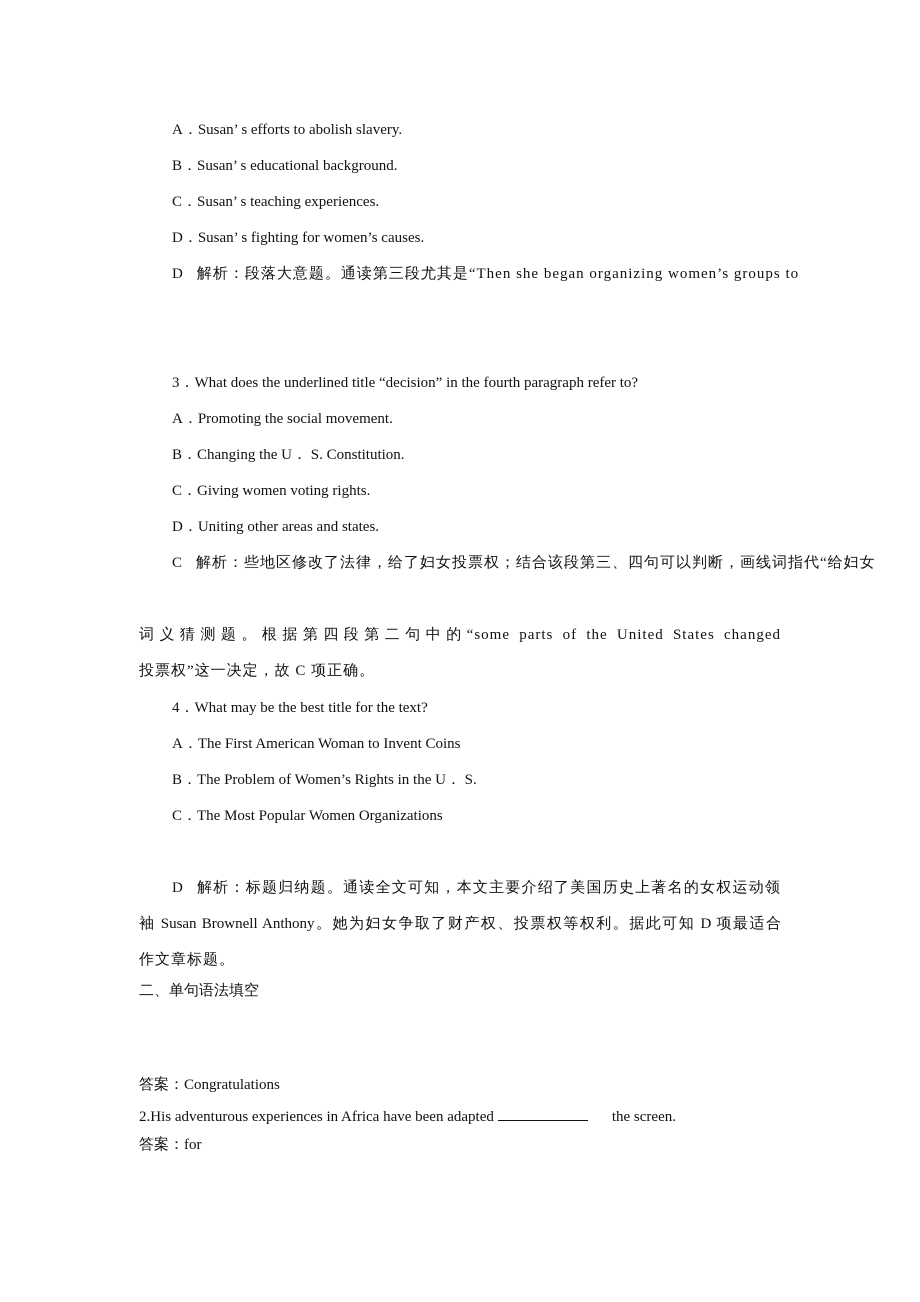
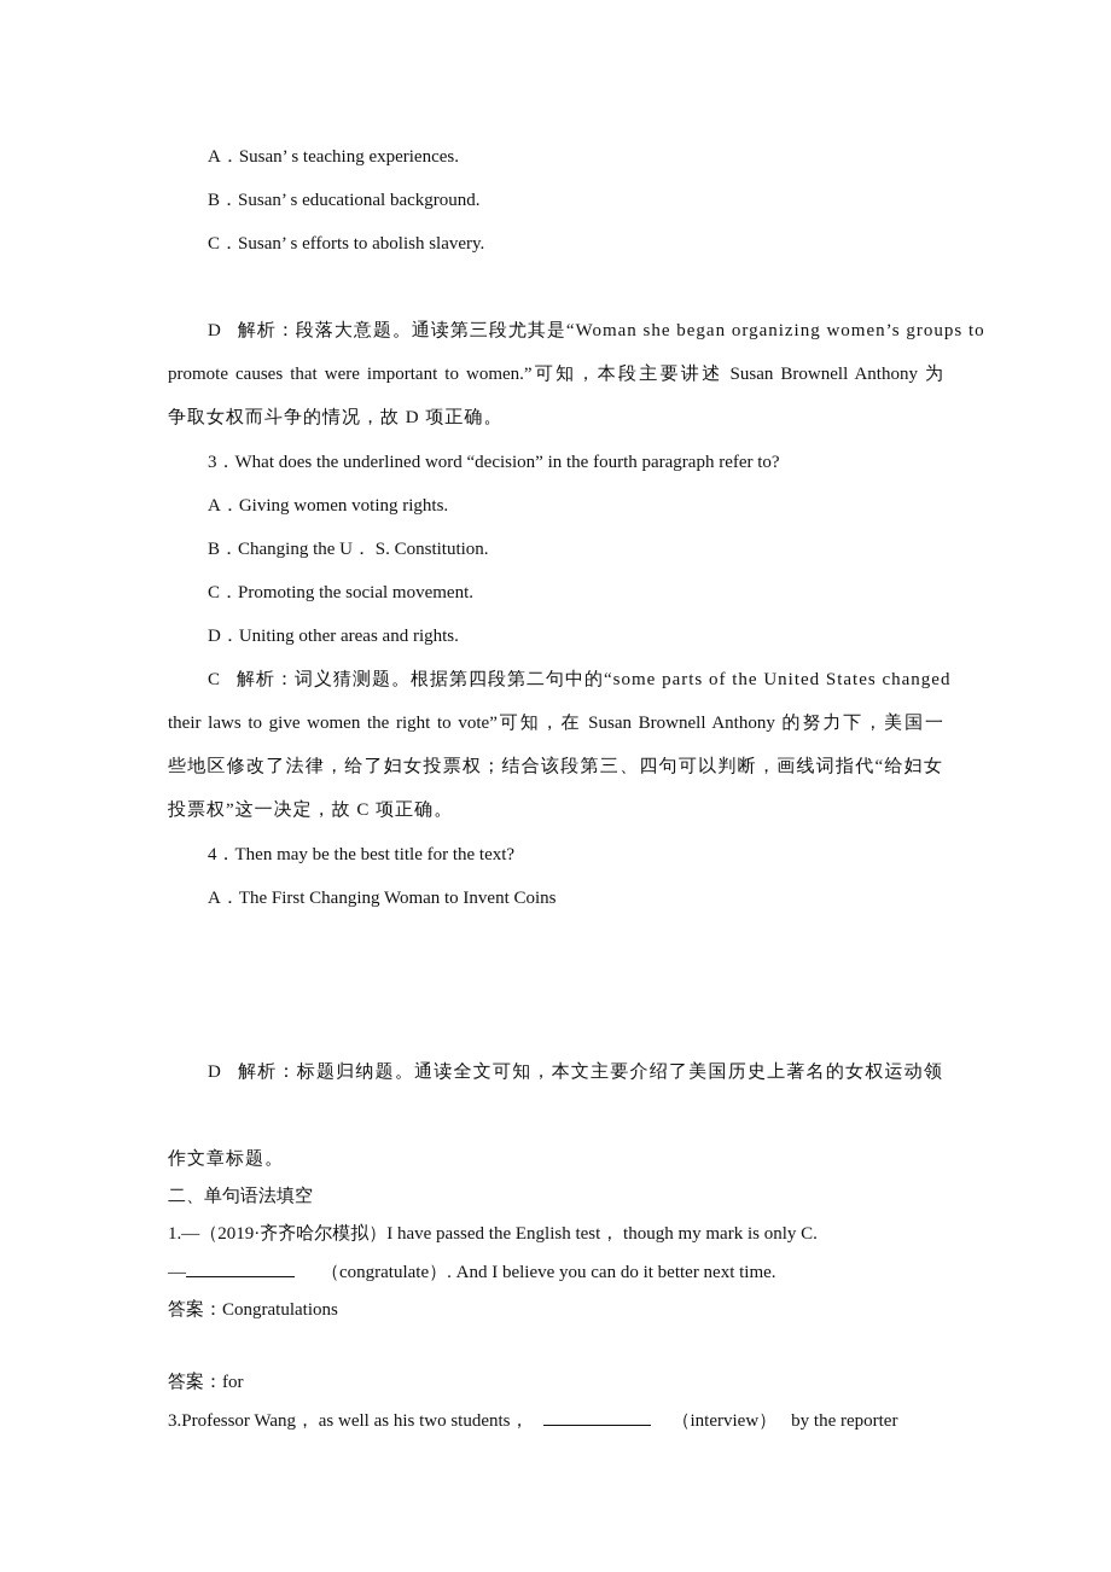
- A．Susan’ s efforts to abolish slavery.
+ A．Susan’ s teaching experiences.
  B．Susan’ s educational background.
- C．Susan’ s teaching experiences.
+ C．Susan’ s efforts to abolish slavery.
- D．Susan’ s fighting for women’s causes.
- D 解析：段落大意题。通读第三段尤其是“Then she began organizing women’s groups to
+ D 解析：段落大意题。通读第三段尤其是“Woman she began organizing women’s groups to
+ promote causes that were important to women.”可知，本段主要讲述 Susan Brownell Anthony 为
+ 争取女权而斗争的情况，故 D 项正确。
- 3．What does the underlined title “decision” in the fourth paragraph refer to?
+ 3．What does the underlined word “decision” in the fourth paragraph refer to?
- A．Promoting the social movement.
+ A．Giving women voting rights.
  B．Changing the U． S. Constitution.
- C．Giving women voting rights.
+ C．Promoting the social movement.
- D．Uniting other areas and states.
+ D．Uniting other areas and rights.
- C 解析：些地区修改了法律，给了妇女投票权；结合该段第三、四句可以判断，画线词指代“给妇女
+ C 解析：词义猜测题。根据第四段第二句中的“some parts of the United States changed
+ their laws to give women the right to vote”可知，在 Susan Brownell Anthony 的努力下，美国一
- 词义猜测题。根据第四段第二句中的“some parts of the United States changed
+ 些地区修改了法律，给了妇女投票权；结合该段第三、四句可以判断，画线词指代“给妇女
  投票权”这一决定，故 C 项正确。
- 4．What may be the best title for the text?
+ 4．Then may be the best title for the text?
- A．The First American Woman to Invent Coins
+ A．The First Changing Woman to Invent Coins
- B．The Problem of Women’s Rights in the U． S.
- C．The Most Popular Women Organizations
  D 解析：标题归纳题。通读全文可知，本文主要介绍了美国历史上著名的女权运动领
- 袖 Susan Brownell Anthony。她为妇女争取了财产权、投票权等权利。据此可知 D 项最适合
  作文章标题。
  二、单句语法填空
+ 1.—（2019·齐齐哈尔模拟）I have passed the English test， though my mark is only C.
+ — （congratulate）. And I believe you can do it better next time.
  答案：Congratulations
- 2.His adventurous experiences in Africa have been adapted the screen.
  答案：for
+ 3.Professor Wang， as well as his two students， （interview） by the reporter
